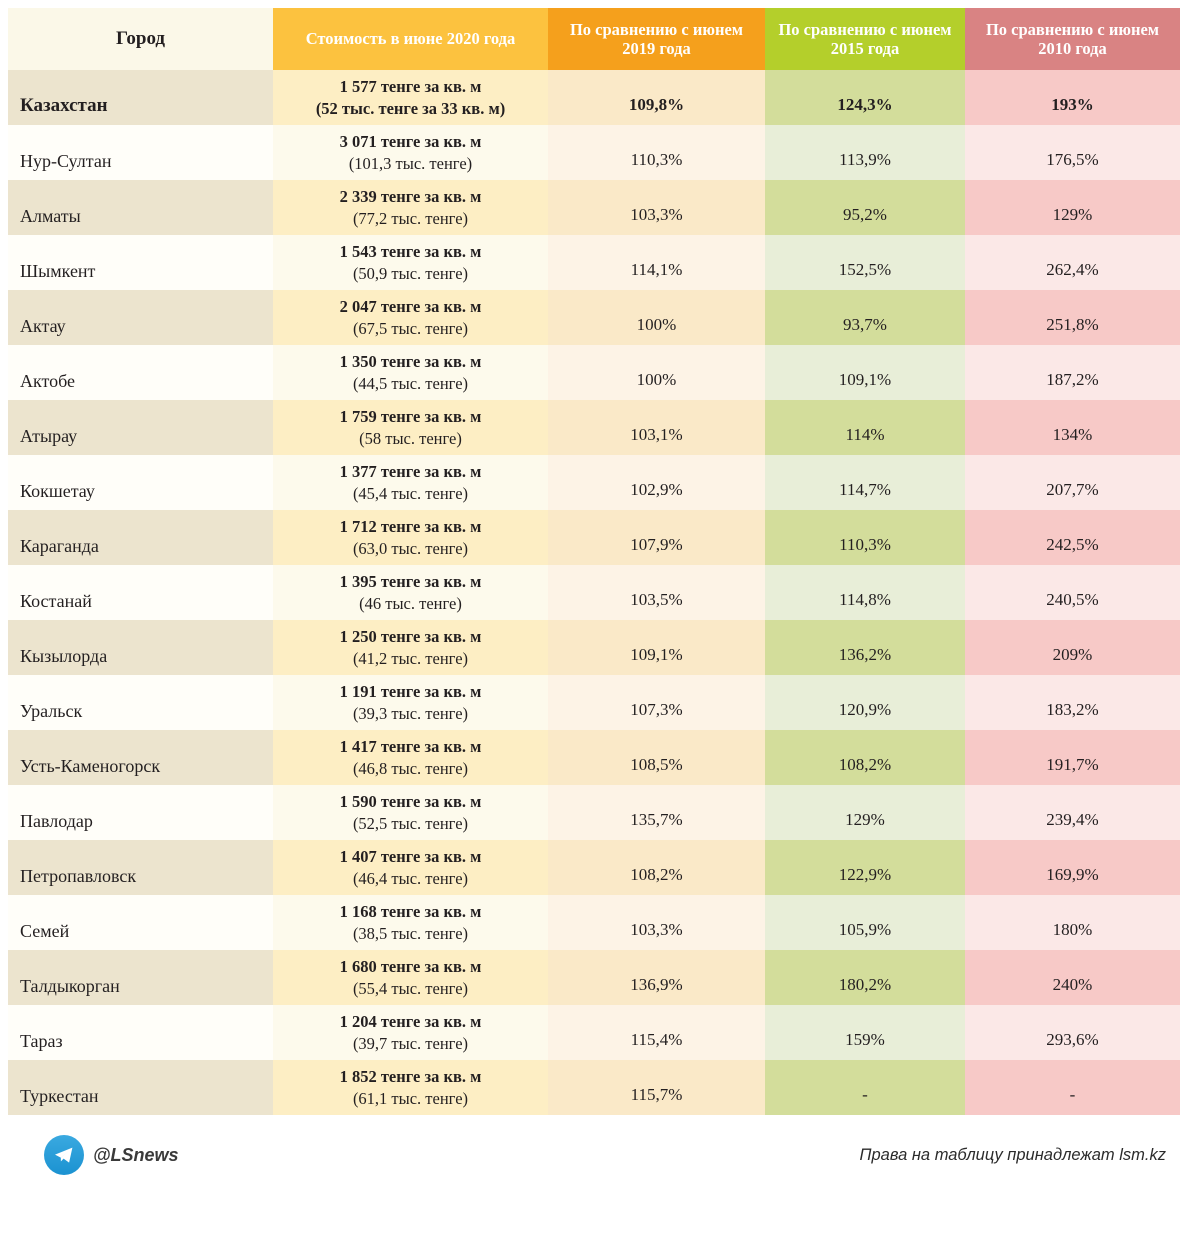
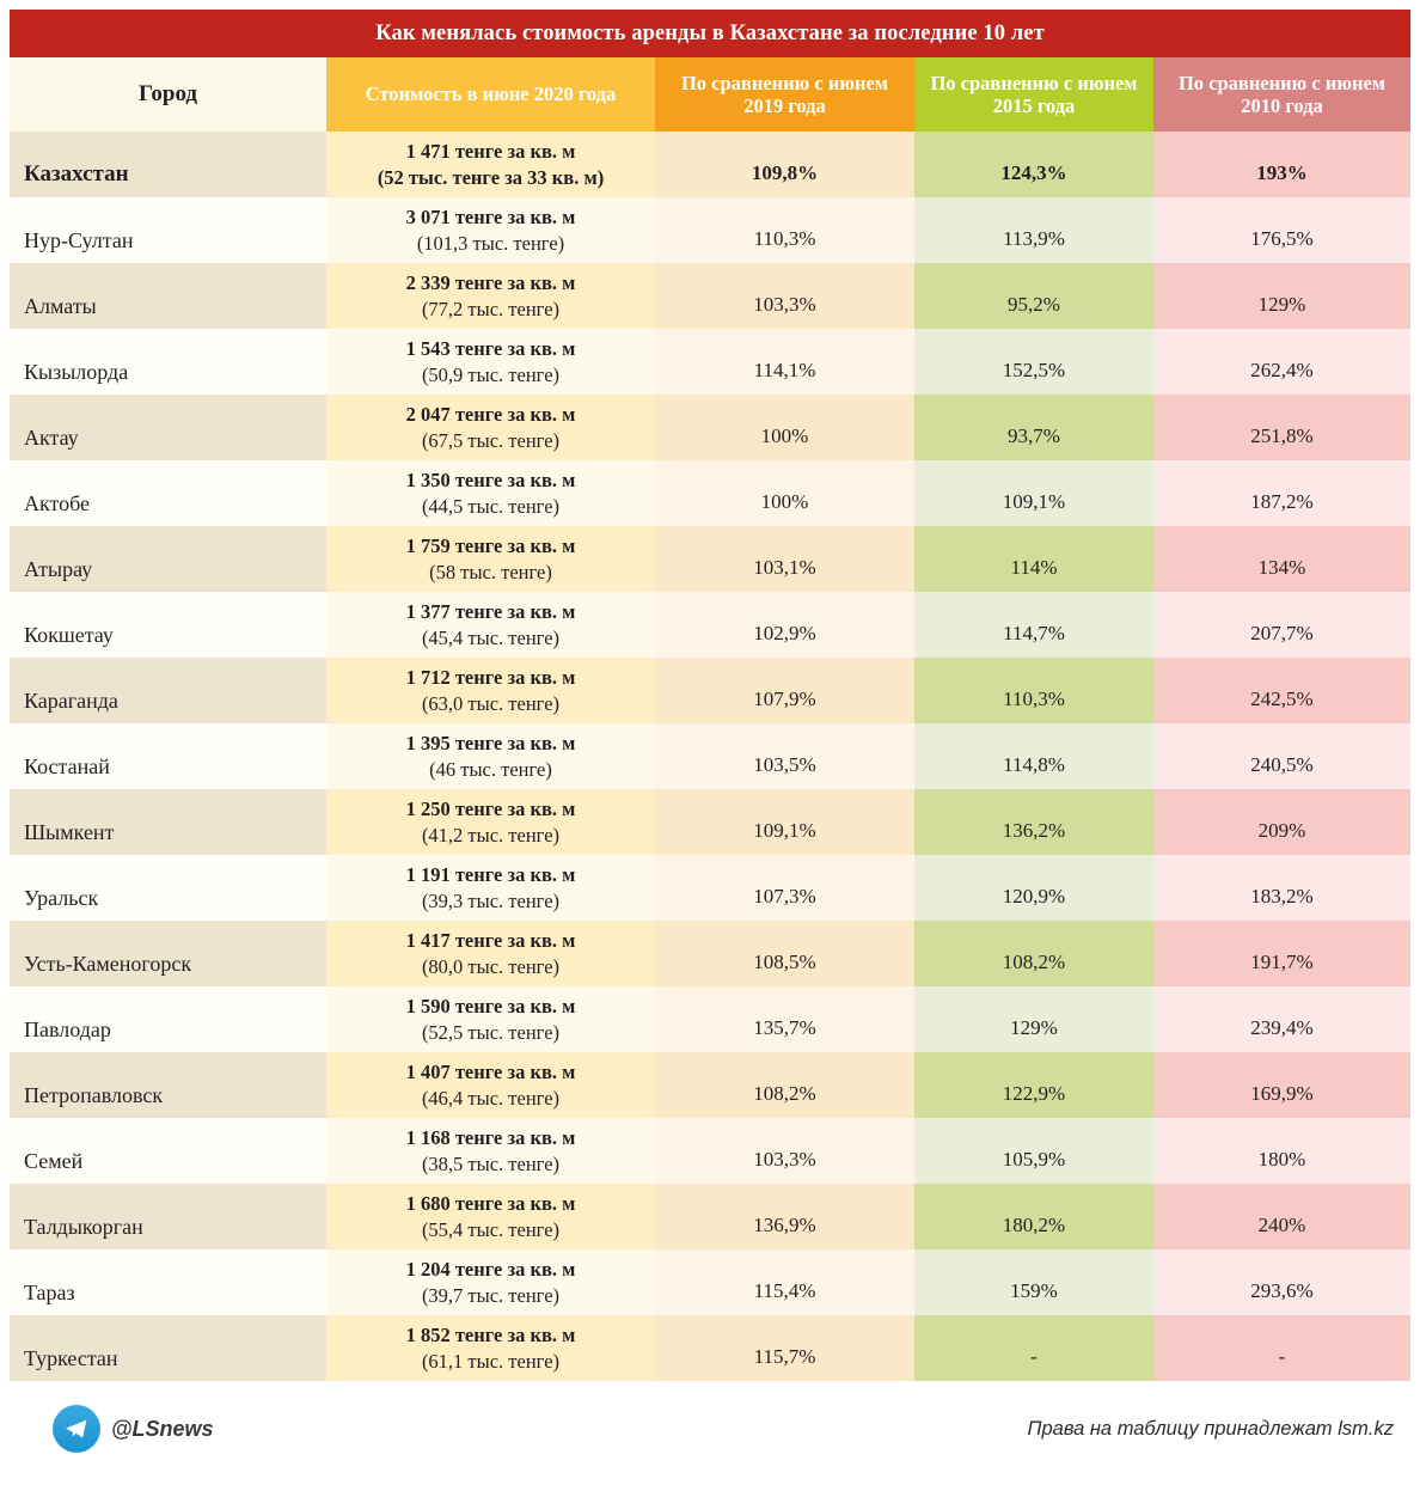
+ Как менялась стоимость аренды в Казахстане за последние 10 лет
  Город	Стоимость в июне 2020 года	По сравнению с июнем 2019 года	По сравнению с июнем 2015 года	По сравнению с июнем 2010 года
- Казахстан	1 577 тенге за кв. м(52 тыс. тенге за 33 кв. м)	109,8%	124,3%	193%
+ Казахстан	1 471 тенге за кв. м(52 тыс. тенге за 33 кв. м)	109,8%	124,3%	193%
  Нур-Султан	3 071 тенге за кв. м(101,3 тыс. тенге)	110,3%	113,9%	176,5%
  Алматы	2 339 тенге за кв. м(77,2 тыс. тенге)	103,3%	95,2%	129%
- Шымкент	1 543 тенге за кв. м(50,9 тыс. тенге)	114,1%	152,5%	262,4%
+ Кызылорда	1 543 тенге за кв. м(50,9 тыс. тенге)	114,1%	152,5%	262,4%
  Актау	2 047 тенге за кв. м(67,5 тыс. тенге)	100%	93,7%	251,8%
  Актобе	1 350 тенге за кв. м(44,5 тыс. тенге)	100%	109,1%	187,2%
  Атырау	1 759 тенге за кв. м(58 тыс. тенге)	103,1%	114%	134%
  Кокшетау	1 377 тенге за кв. м(45,4 тыс. тенге)	102,9%	114,7%	207,7%
  Караганда	1 712 тенге за кв. м(63,0 тыс. тенге)	107,9%	110,3%	242,5%
  Костанай	1 395 тенге за кв. м(46 тыс. тенге)	103,5%	114,8%	240,5%
- Кызылорда	1 250 тенге за кв. м(41,2 тыс. тенге)	109,1%	136,2%	209%
+ Шымкент	1 250 тенге за кв. м(41,2 тыс. тенге)	109,1%	136,2%	209%
  Уральск	1 191 тенге за кв. м(39,3 тыс. тенге)	107,3%	120,9%	183,2%
- Усть-Каменогорск	1 417 тенге за кв. м(46,8 тыс. тенге)	108,5%	108,2%	191,7%
+ Усть-Каменогорск	1 417 тенге за кв. м(80,0 тыс. тенге)	108,5%	108,2%	191,7%
  Павлодар	1 590 тенге за кв. м(52,5 тыс. тенге)	135,7%	129%	239,4%
  Петропавловск	1 407 тенге за кв. м(46,4 тыс. тенге)	108,2%	122,9%	169,9%
  Семей	1 168 тенге за кв. м(38,5 тыс. тенге)	103,3%	105,9%	180%
  Талдыкорган	1 680 тенге за кв. м(55,4 тыс. тенге)	136,9%	180,2%	240%
  Тараз	1 204 тенге за кв. м(39,7 тыс. тенге)	115,4%	159%	293,6%
  Туркестан	1 852 тенге за кв. м(61,1 тыс. тенге)	115,7%	-	-
  @LSnews
  Права на таблицу принадлежат lsm.kz
